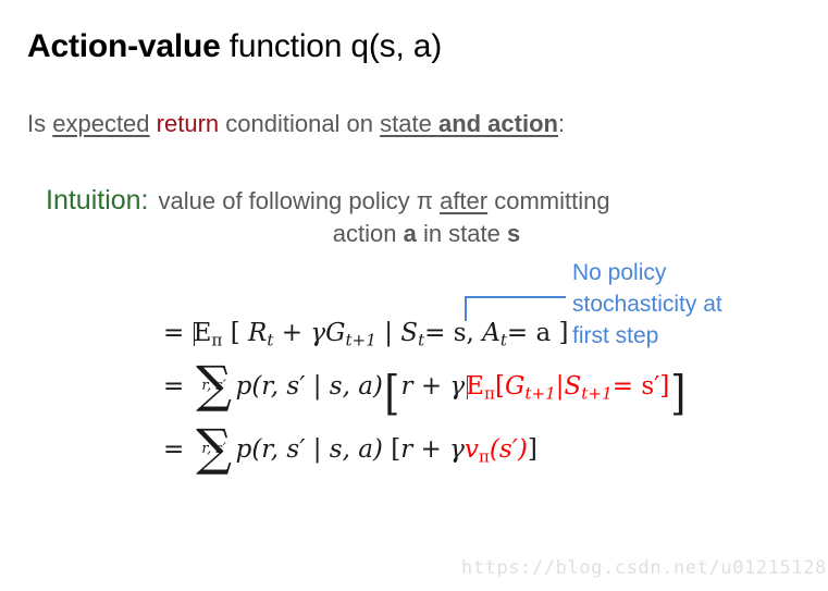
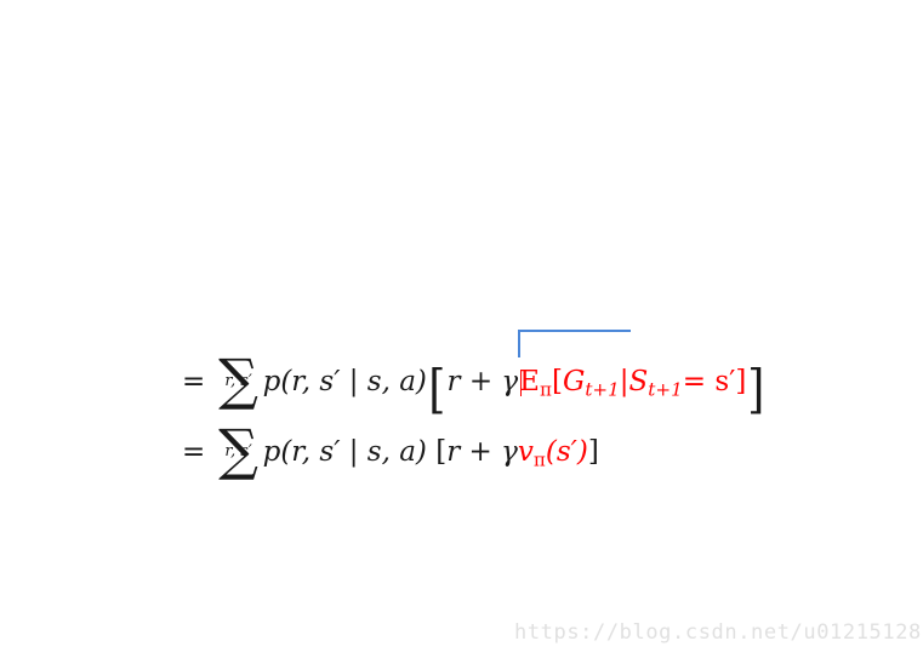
- Action-value function q(s, a)
- Is expected return conditional on state and action:
- Intuition: value of following policy π after committing
- action a in state s
- No policy
- stochasticity at
- first step
- = Eπ [ Rt + γGt+1 | St= s, At= a ]
  =
  ∑
  r, s′
  p(r, s′ | s, a)[r + γEπ[Gt+1|St+1= s′]]
  =
  ∑
  r, s′
  p(r, s′ | s, a) [r + γvπ(s′)]
  https://blog.csdn.net/u01215128
